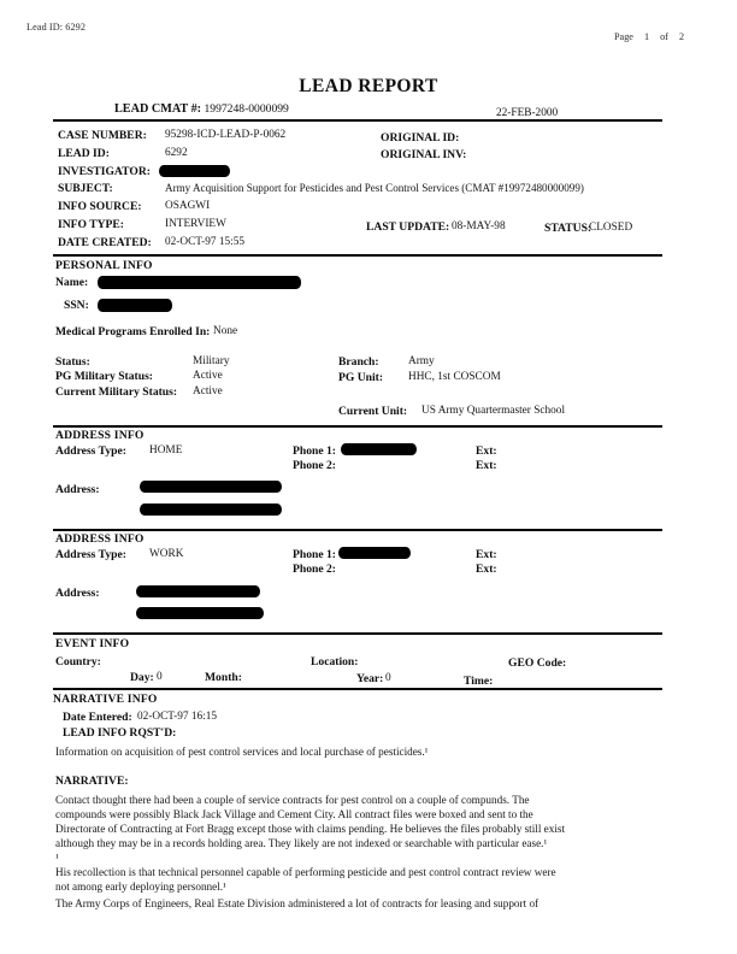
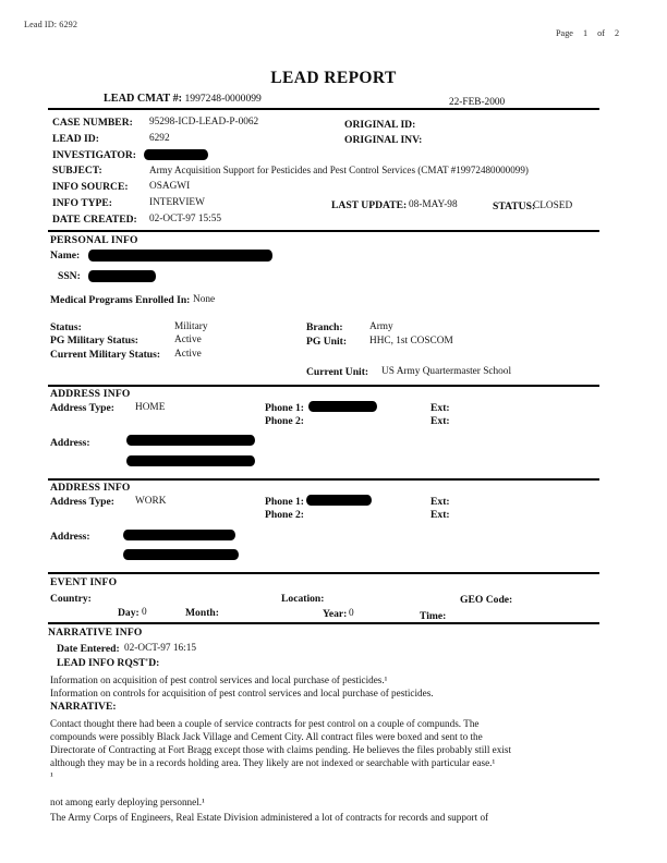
  Lead ID: 6292
  Page 1 of 2
  LEAD REPORT
  LEAD CMAT #: 1997248-0000099
  22-FEB-2000
  CASE NUMBER:
  95298-ICD-LEAD-P-0062
  ORIGINAL ID:
  LEAD ID:
  6292
  ORIGINAL INV:
  INVESTIGATOR:
  SUBJECT:
  Army Acquisition Support for Pesticides and Pest Control Services (CMAT #19972480000099)
  INFO SOURCE:
  OSAGWI
  INFO TYPE:
  INTERVIEW
  LAST UPDATE:
  08-MAY-98
  STATUS:
  CLOSED
  DATE CREATED:
  02-OCT-97 15:55
  PERSONAL INFO
  Name:
  SSN:
  Medical Programs Enrolled In:
  None
  Status:
  Military
  Branch:
  Army
  PG Military Status:
  Active
  PG Unit:
  HHC, 1st COSCOM
  Current Military Status:
  Active
  Current Unit:
  US Army Quartermaster School
  ADDRESS INFO
  Address Type:
  HOME
  Phone 1:
  Ext:
  Phone 2:
  Ext:
  Address:
  ADDRESS INFO
  Address Type:
  WORK
  Phone 1:
  Ext:
  Phone 2:
  Ext:
  Address:
  EVENT INFO
  Country:
  Location:
  GEO Code:
  Day:
  0
  Month:
  Year:
  0
  Time:
  NARRATIVE INFO
  Date Entered:
  02-OCT-97 16:15
  LEAD INFO RQST'D:
  Information on acquisition of pest control services and local purchase of pesticides.¹
+ Information on controls for acquisition of pest control services and local purchase of pesticides.
  NARRATIVE:
  Contact thought there had been a couple of service contracts for pest control on a couple of compunds. The
  compounds were possibly Black Jack Village and Cement City. All contract files were boxed and sent to the
  Directorate of Contracting at Fort Bragg except those with claims pending. He believes the files probably still exist
  although they may be in a records holding area. They likely are not indexed or searchable with particular ease.¹
  ¹
- His recollection is that technical personnel capable of performing pesticide and pest control contract review were
  not among early deploying personnel.¹
- The Army Corps of Engineers, Real Estate Division administered a lot of contracts for leasing and support of
+ The Army Corps of Engineers, Real Estate Division administered a lot of contracts for records and support of
